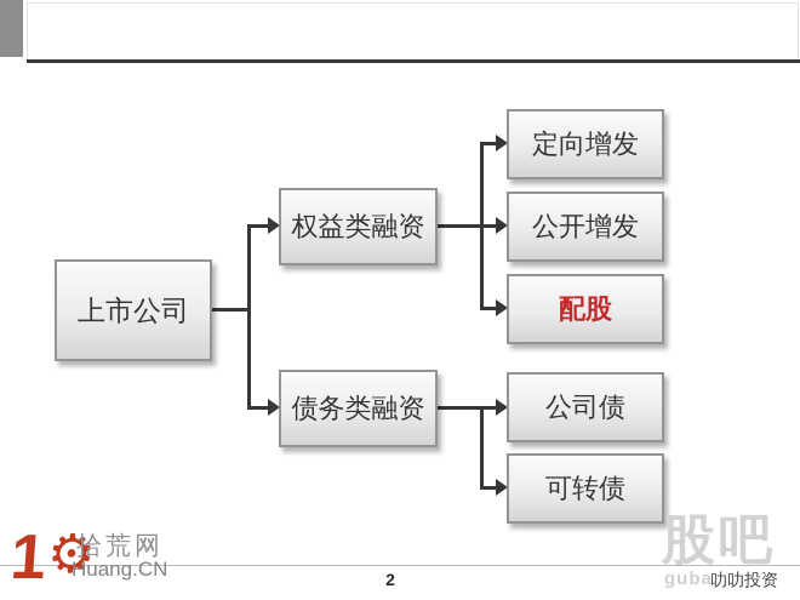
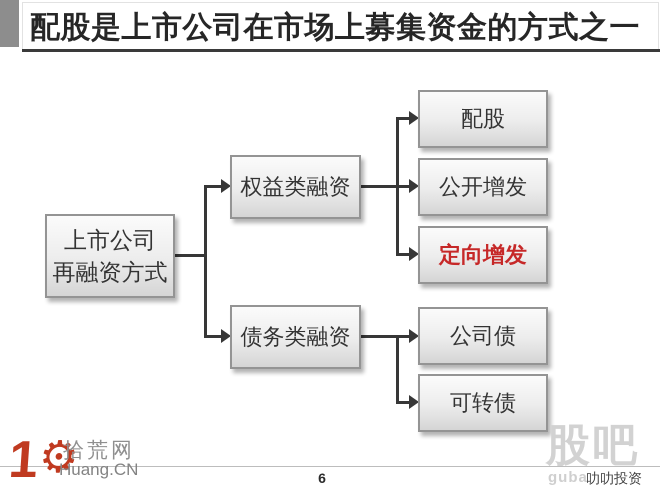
+ 配股是上市公司在市场上募集资金的方式之一
  上市公司
+ 再融资方式
  权益类融资
  债务类融资
- 定向增发
+ 配股
  公开增发
- 配股
+ 定向增发
  公司债
  可转债
- 2
+ 6
  拾荒网
  Huang.CN
  股吧
  guba
  叻叻投资
